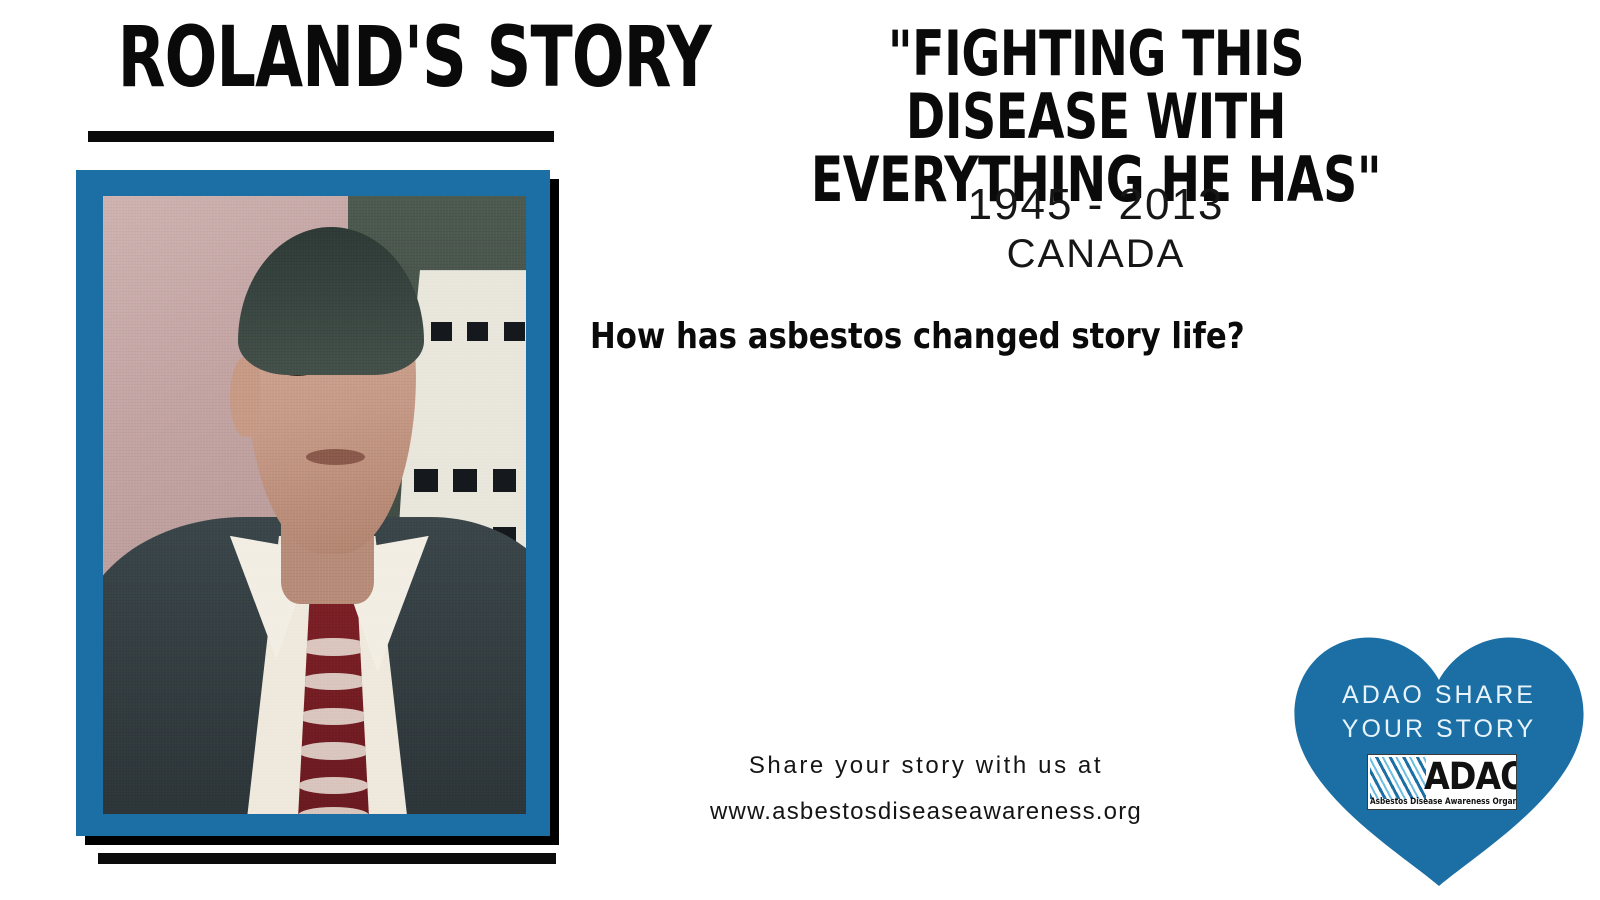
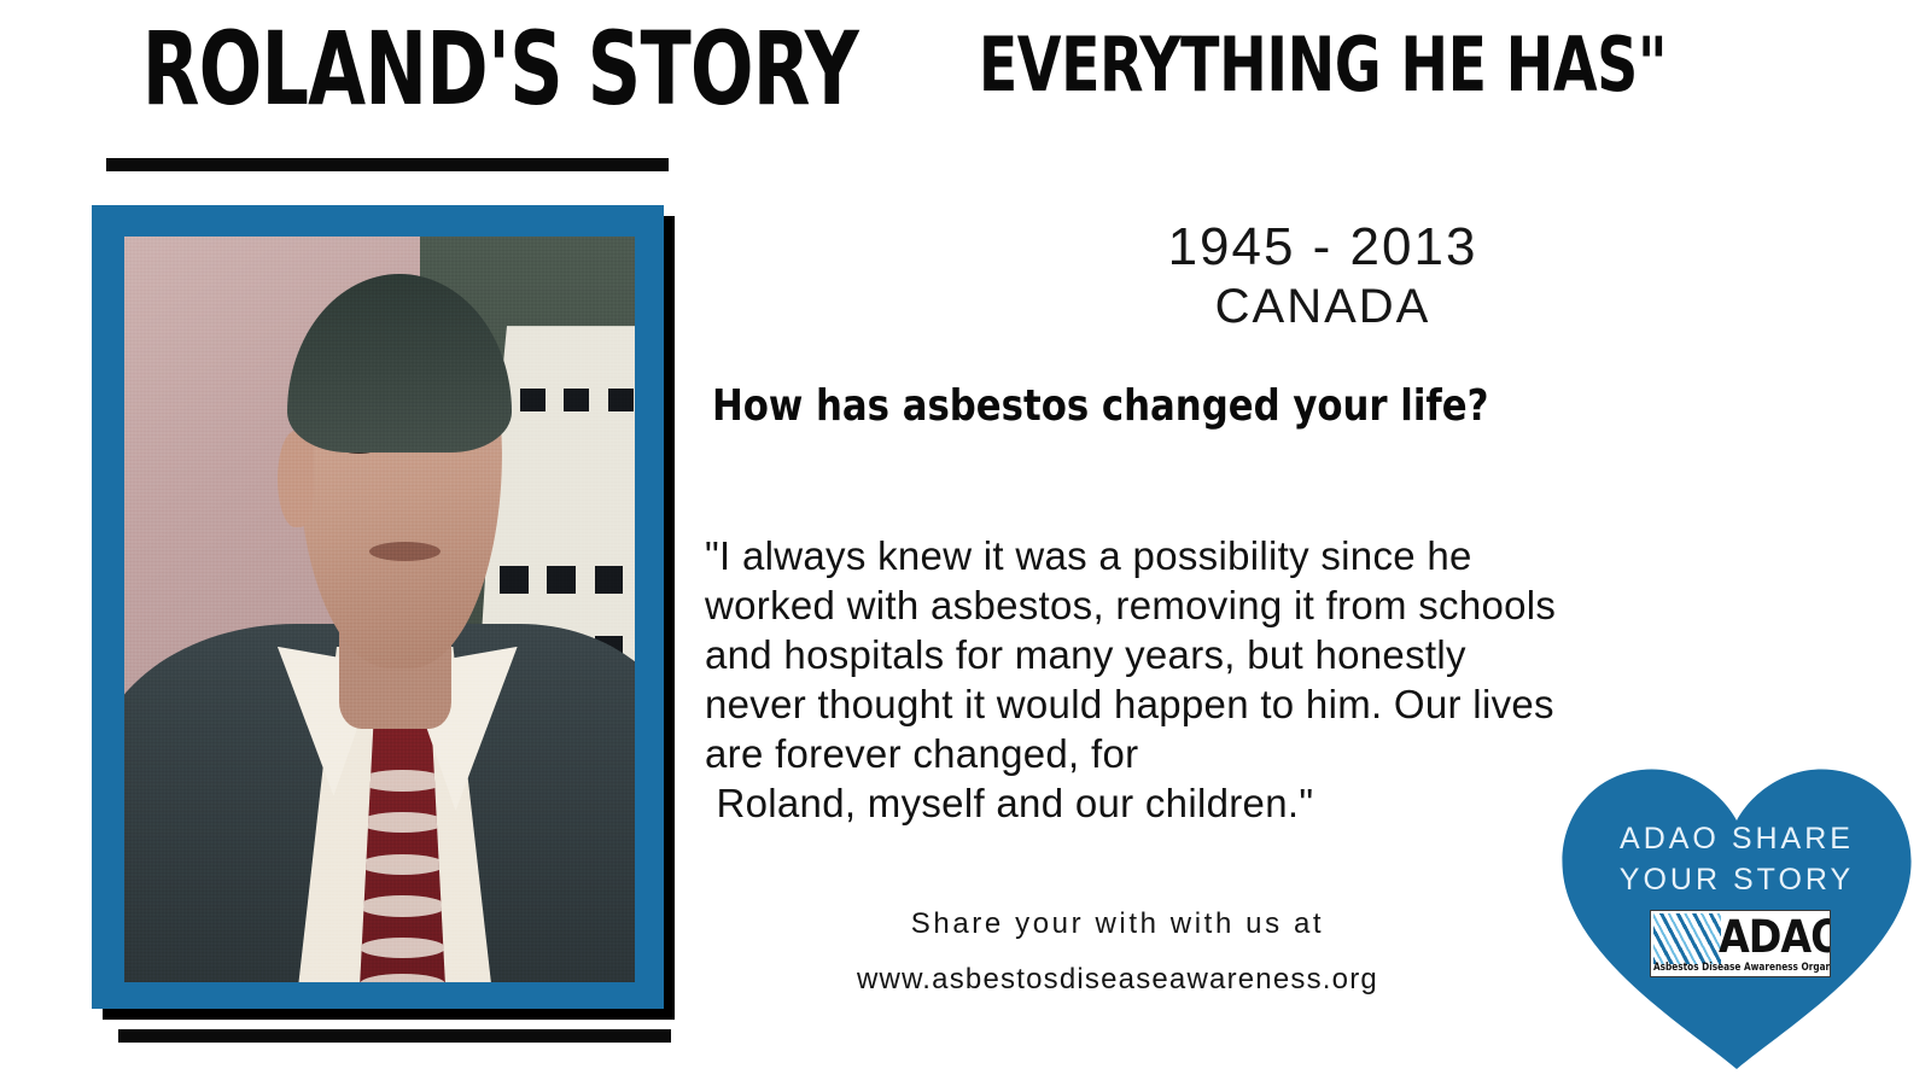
  ROLAND'S ST
- "FIGHTING THIS DISEASE WITH
  EVERYTHING HE HAS"
  1945 - 2013
  CANADA
- How has asbestos changed story life?
+ How has asbestos changed your life?
+ "I always knew it was a possibility since he
+ worked with asbestos, removing it from schools
+ and hospitals for many years, but honestly
+ never thought it would happen to him. Our lives
+ are forever changed, for
+ Roland, myself and our children."
- Share your story with us at
+ Share your with with us at
  www.asbestosdiseaseawareness.org
  ADAO SHARE
  YOUR STORY
  ADAO
  Asbestos Disease Awareness Organ
